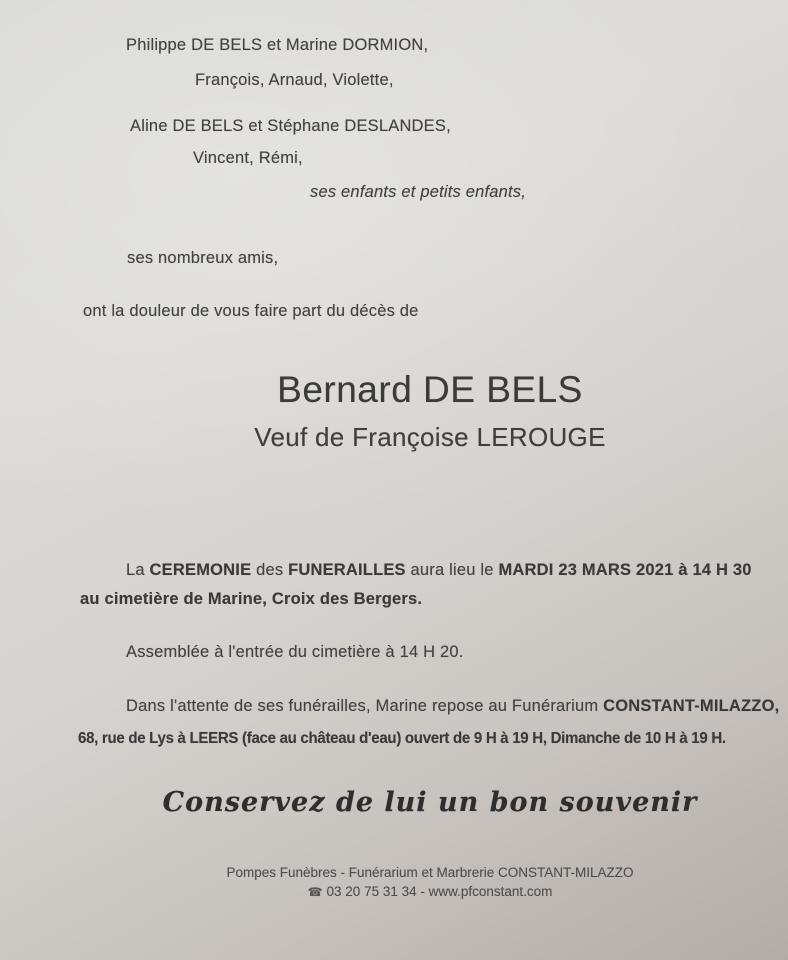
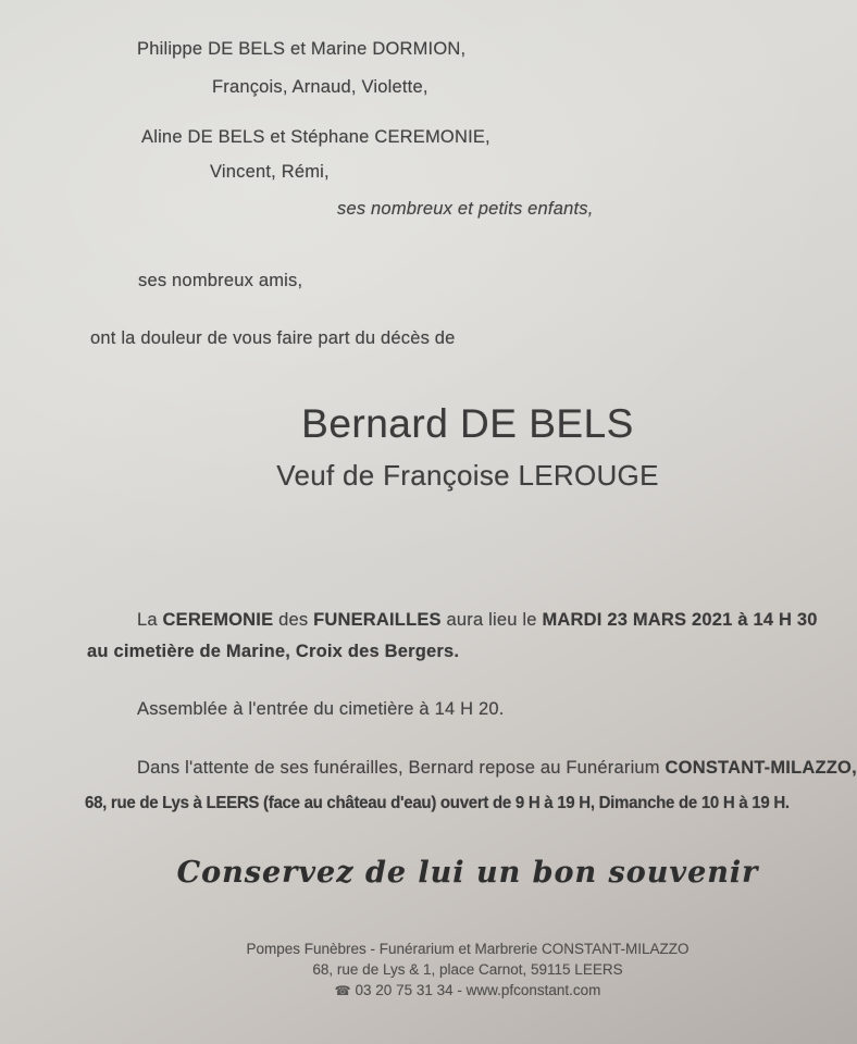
  Philippe DE BELS et Marine DORMION,
  François, Arnaud, Violette,
- Aline DE BELS et Stéphane DESLANDES,
+ Aline DE BELS et Stéphane CEREMONIE,
  Vincent, Rémi,
- ses enfants et petits enfants,
+ ses nombreux et petits enfants,
  ses nombreux amis,
  ont la douleur de vous faire part du décès de
  Bernard DE BELS
  Veuf de Françoise LEROUGE
  La CEREMONIE des FUNERAILLES aura lieu le MARDI 23 MARS 2021 à 14 H 30
  au cimetière de Marine, Croix des Bergers.
  Assemblée à l'entrée du cimetière à 14 H 20.
- Dans l'attente de ses funérailles, Marine repose au Funérarium CONSTANT-MILAZZO,
+ Dans l'attente de ses funérailles, Bernard repose au Funérarium CONSTANT-MILAZZO,
  68, rue de Lys à LEERS (face au château d'eau) ouvert de 9 H à 19 H, Dimanche de 10 H à 19 H.
  Conservez de lui un bon souvenir
  Pompes Funèbres - Funérarium et Marbrerie CONSTANT-MILAZZO
+ 68, rue de Lys & 1, place Carnot, 59115 LEERS
  ☎ 03 20 75 31 34 - www.pfconstant.com
